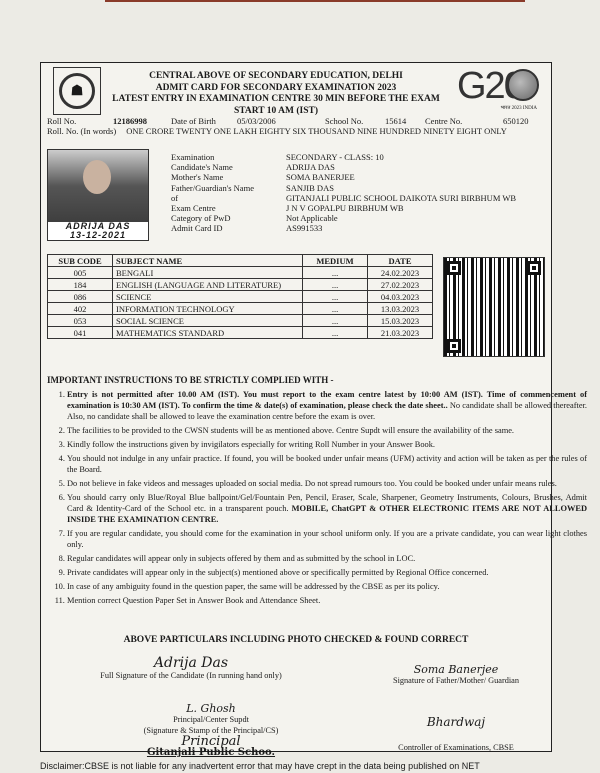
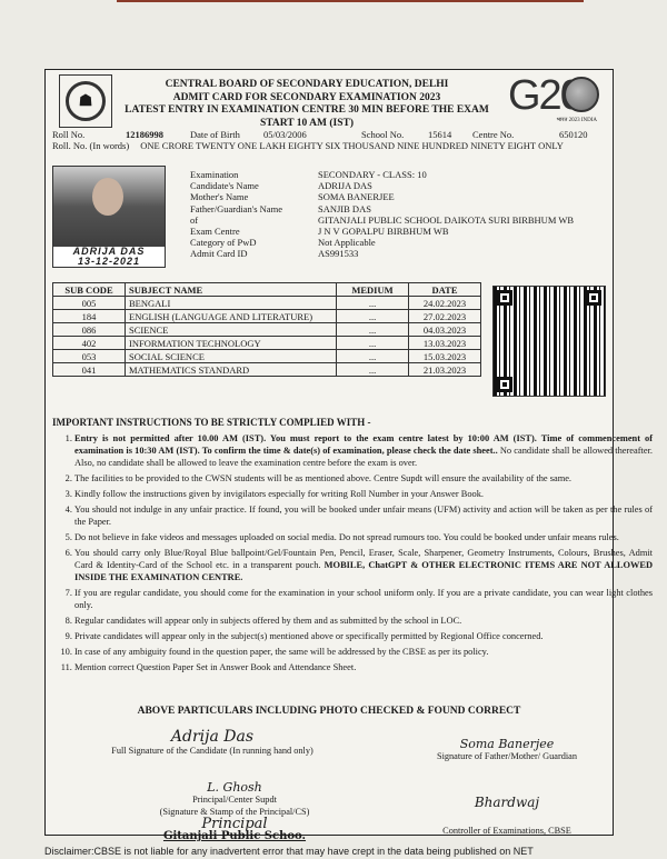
  ☗
- CENTRAL ABOVE OF SECONDARY EDUCATION, DELHI
+ CENTRAL BOARD OF SECONDARY EDUCATION, DELHI
  ADMIT CARD FOR SECONDARY EXAMINATION 2023
  LATEST ENTRY IN EXAMINATION CENTRE 30 MIN BEFORE THE EXAM START 10 AM (IST)
  Roll No.
  12186998
  Date of Birth
  05/03/2006
  School No.
  15614
  Centre No.
  650120
  Roll. No. (In words)
  ONE CRORE TWENTY ONE LAKH EIGHTY SIX THOUSAND NINE HUNDRED NINETY EIGHT ONLY
  ADRIJA DAS
  13-12-2021
  Examination
  SECONDARY - CLASS: 10
  Candidate's Name
  ADRIJA DAS
  Mother's Name
  SOMA BANERJEE
  Father/Guardian's Name
  SANJIB DAS
  of
  GITANJALI PUBLIC SCHOOL DAIKOTA SURI BIRBHUM WB
  Exam Centre
  J N V GOPALPU BIRBHUM WB
  Category of PwD
  Not Applicable
  Admit Card ID
  AS991533
  SUB CODE	SUBJECT NAME	MEDIUM	DATE
  005	BENGALI	...	24.02.2023
  184	ENGLISH (LANGUAGE AND LITERATURE)	...	27.02.2023
  086	SCIENCE	...	04.03.2023
  402	INFORMATION TECHNOLOGY	...	13.03.2023
  053	SOCIAL SCIENCE	...	15.03.2023
  041	MATHEMATICS STANDARD	...	21.03.2023
  IMPORTANT INSTRUCTIONS TO BE STRICTLY COMPLIED WITH -
  Entry is not permitted after 10.00 AM (IST). You must report to the exam centre latest by 10:00 AM (IST). Time of commencement of examination is 10:30 AM (IST). To confirm the time & date(s) of examination, please check the date sheet.. No candidate shall be allowed thereafter. Also, no candidate shall be allowed to leave the examination centre before the exam is over.
  The facilities to be provided to the CWSN students will be as mentioned above. Centre Supdt will ensure the availability of the same.
  Kindly follow the instructions given by invigilators especially for writing Roll Number in your Answer Book.
- You should not indulge in any unfair practice. If found, you will be booked under unfair means (UFM) activity and action will be taken as per the rules of the Board.
+ You should not indulge in any unfair practice. If found, you will be booked under unfair means (UFM) activity and action will be taken as per the rules of the Paper.
  Do not believe in fake videos and messages uploaded on social media. Do not spread rumours too. You could be booked under unfair means rules.
  You should carry only Blue/Royal Blue ballpoint/Gel/Fountain Pen, Pencil, Eraser, Scale, Sharpener, Geometry Instruments, Colours, Brushes, Admit Card & Identity-Card of the School etc. in a transparent pouch. MOBILE, ChatGPT & OTHER ELECTRONIC ITEMS ARE NOT ALLOWED INSIDE THE EXAMINATION CENTRE.
  If you are regular candidate, you should come for the examination in your school uniform only. If you are a private candidate, you can wear light clothes only.
  Regular candidates will appear only in subjects offered by them and as submitted by the school in LOC.
  Private candidates will appear only in the subject(s) mentioned above or specifically permitted by Regional Office concerned.
  In case of any ambiguity found in the question paper, the same will be addressed by the CBSE as per its policy.
  Mention correct Question Paper Set in Answer Book and Attendance Sheet.
  ABOVE PARTICULARS INCLUDING PHOTO CHECKED & FOUND CORRECT
  Adrija Das
  Full Signature of the Candidate (In running hand only)
  Soma Banerjee
  Signature of Father/Mother/ Guardian
  L. Ghosh
  Principal/Center Supdt
  (Signature & Stamp of the Principal/CS)
  Principal
  Gitanjali Public Schoo.
  Bhardwaj
  Controller of Examinations, CBSE
  Disclaimer:CBSE is not liable for any inadvertent error that may have crept in the data being published on NET
